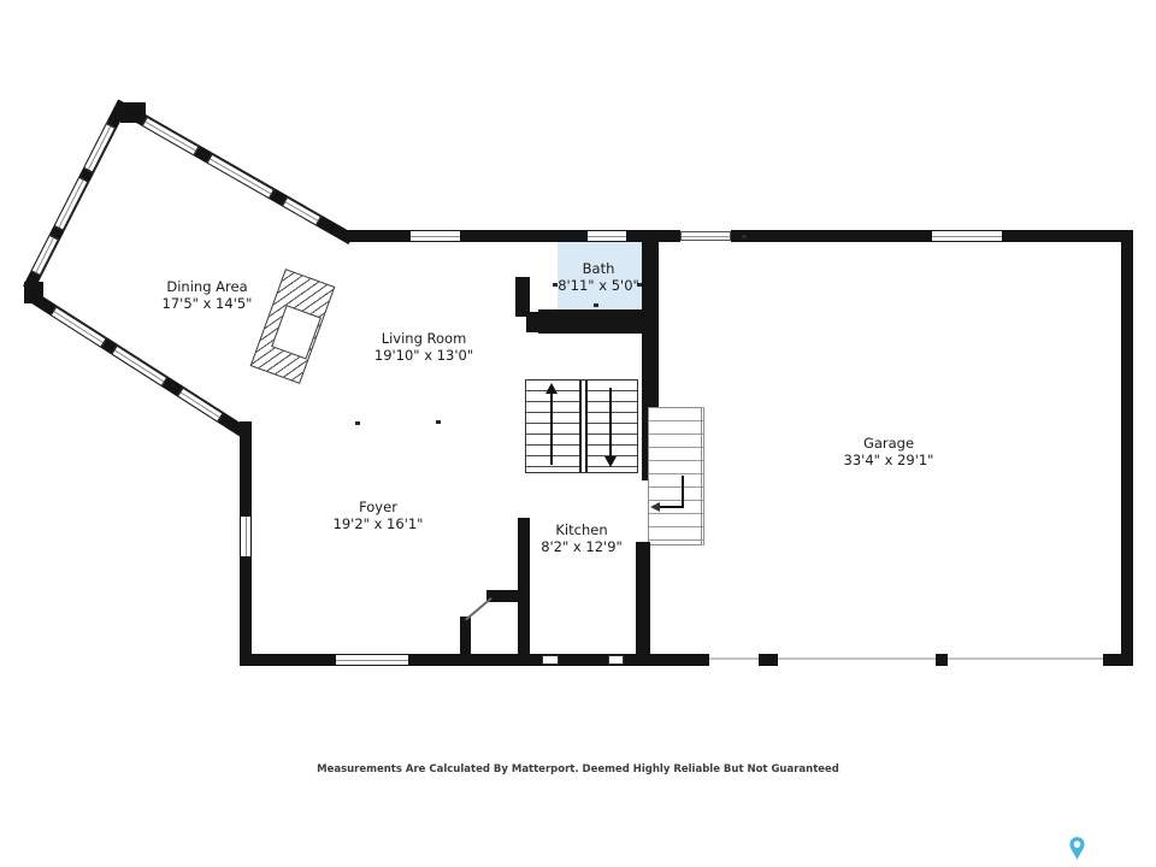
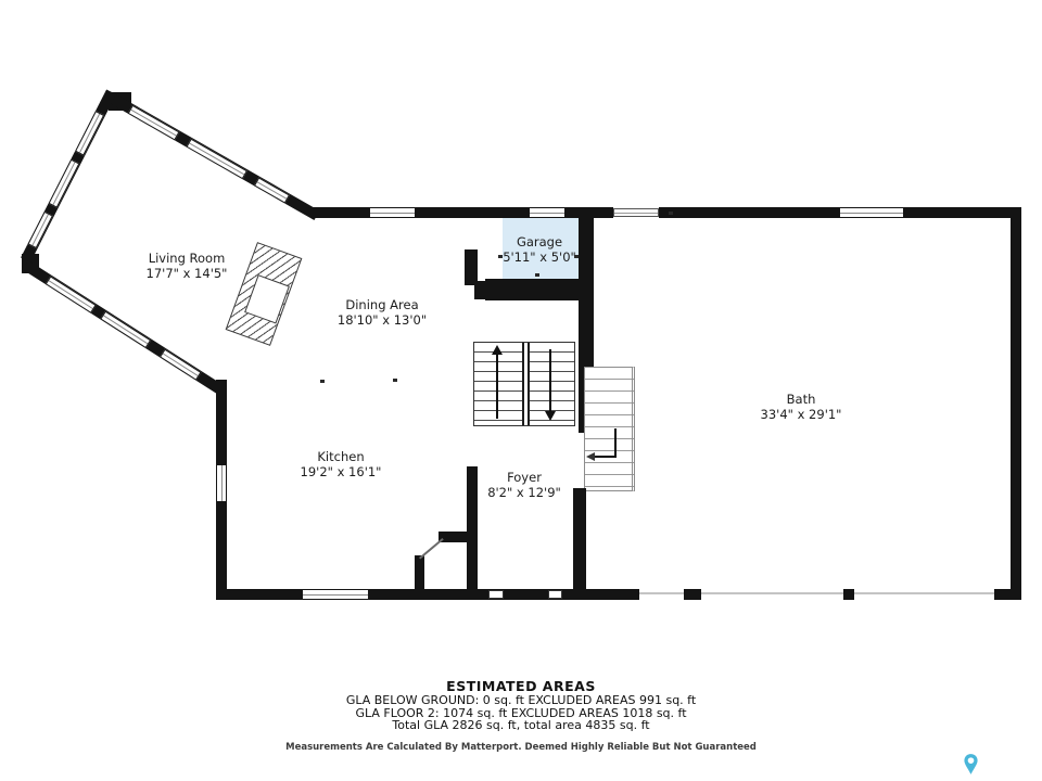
- Dining Area
+ Living Room
- 17'5" x 14'5"
+ 17'7" x 14'5"
- Living Room
+ Dining Area
- 19'10" x 13'0"
+ 18'10" x 13'0"
- Bath
+ Garage
- 8'11" x 5'0"
+ 5'11" x 5'0"
- Foyer
+ Kitchen
  19'2" x 16'1"
- Kitchen
+ Foyer
  8'2" x 12'9"
- Garage
+ Bath
  33'4" x 29'1"
+ ESTIMATED AREAS
+ GLA BELOW GROUND: 0 sq. ft EXCLUDED AREAS 991 sq. ft
+ GLA FLOOR 2: 1074 sq. ft EXCLUDED AREAS 1018 sq. ft
+ Total GLA 2826 sq. ft, total area 4835 sq. ft
  Measurements Are Calculated By Matterport. Deemed Highly Reliable But Not Guaranteed
